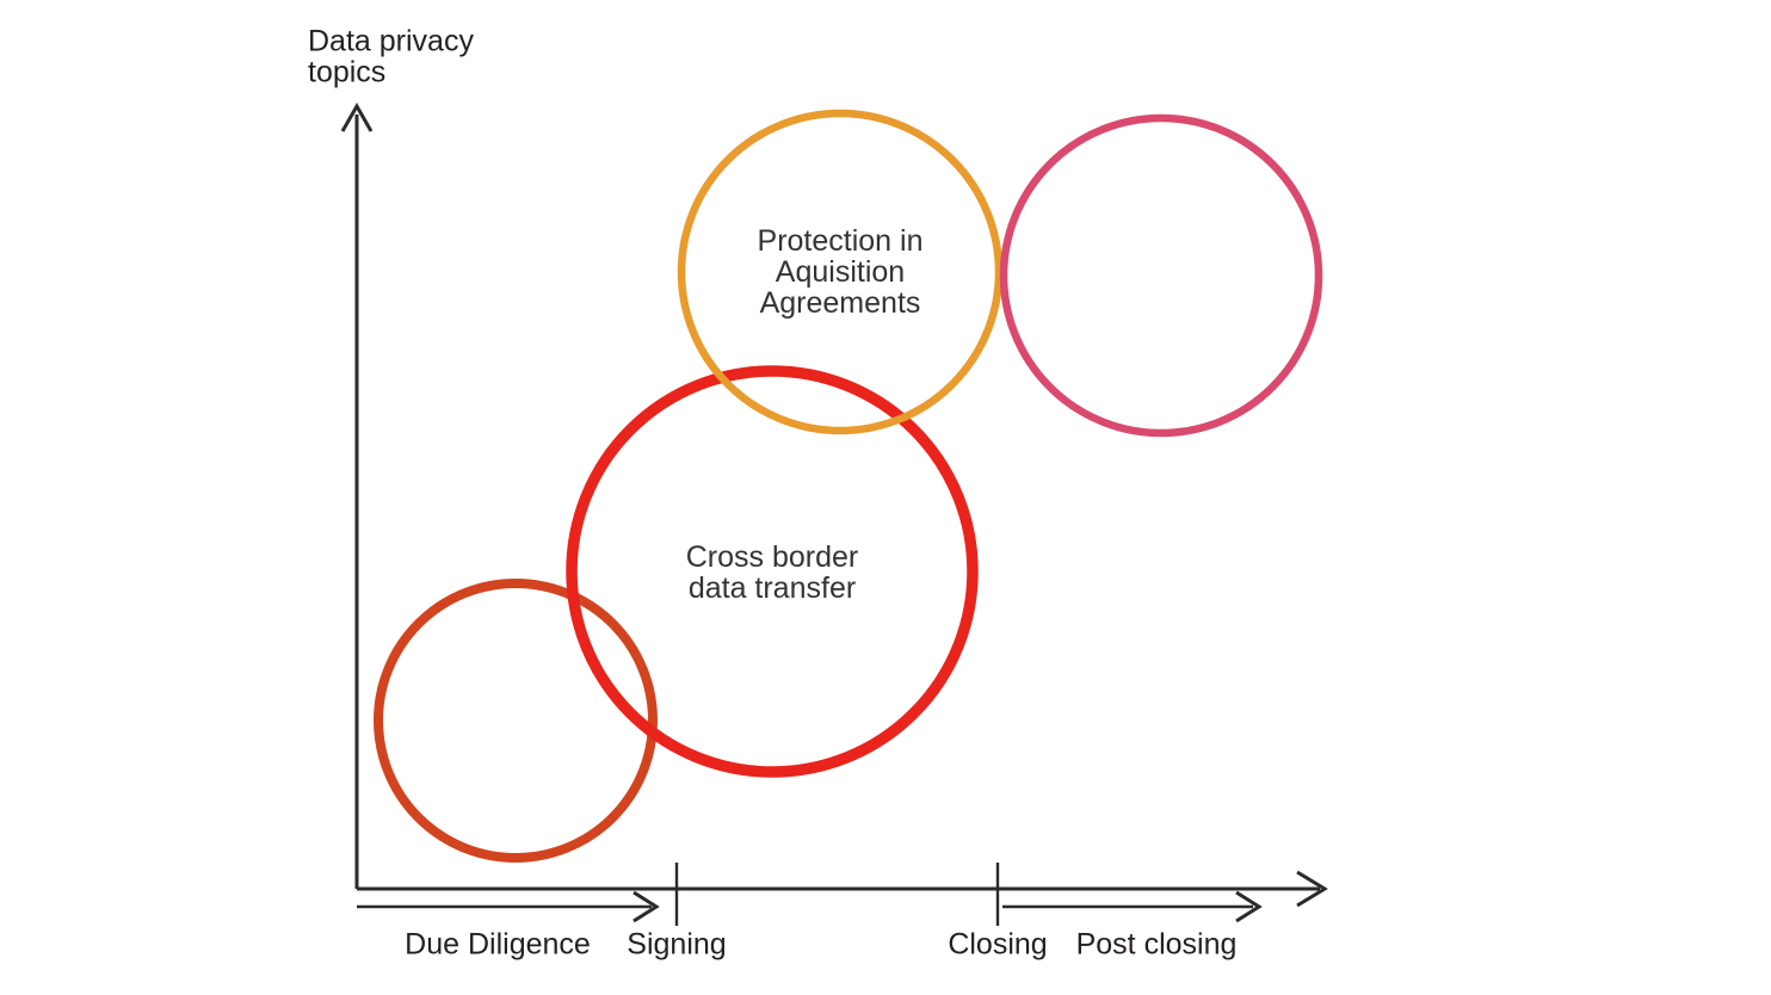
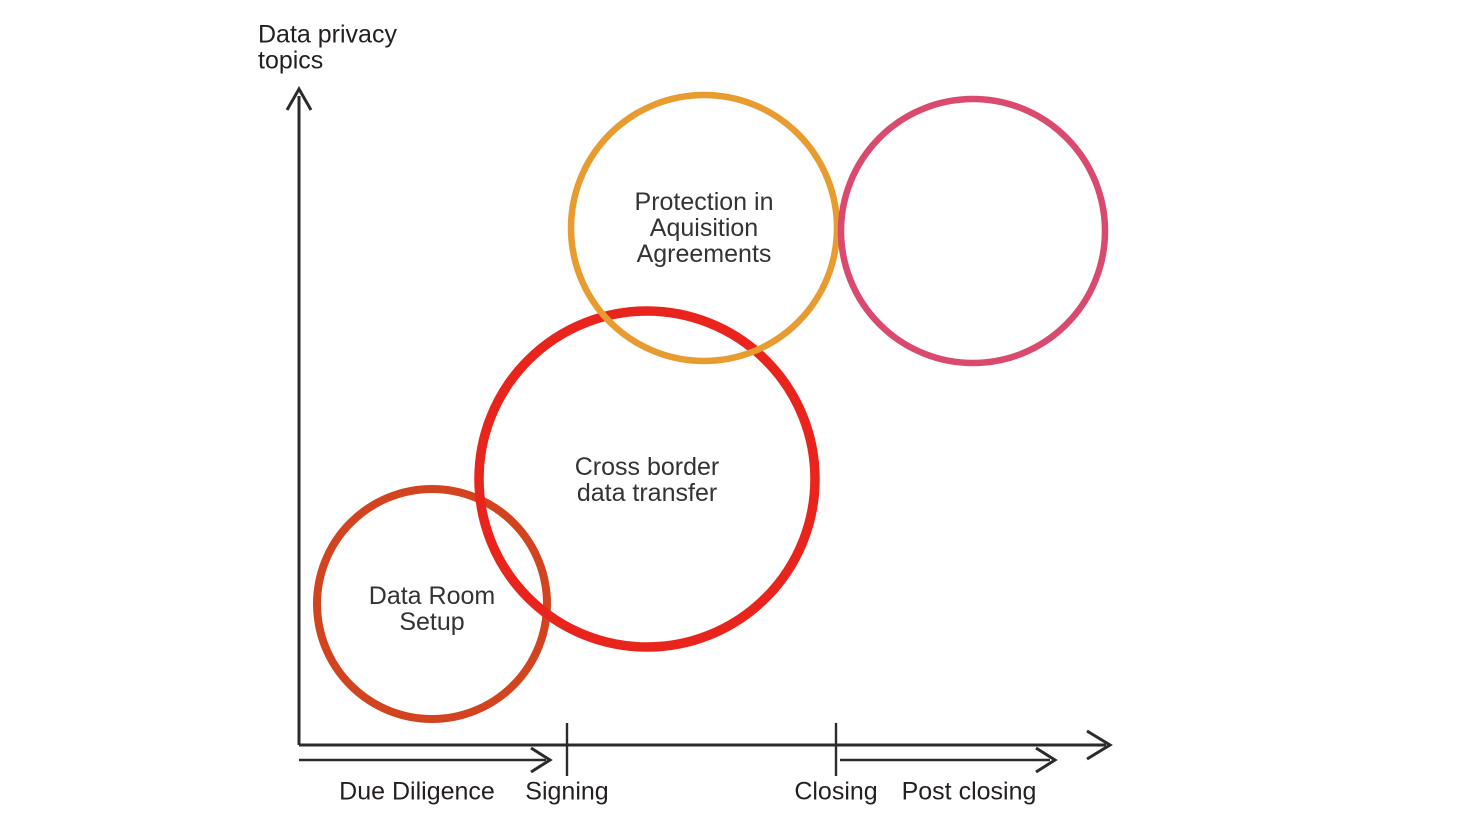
+ Data Room Setup
  Cross border data transfer
  Protection in Aquisition Agreements
  Data privacy
  topics
  Due Diligence
  Signing
  Closing
  Post closing
